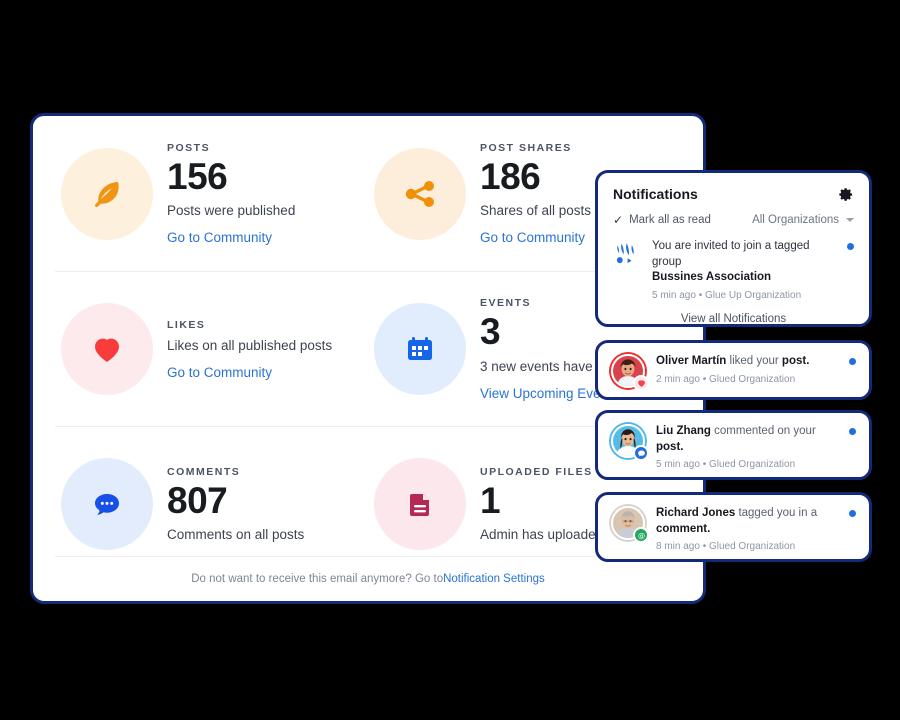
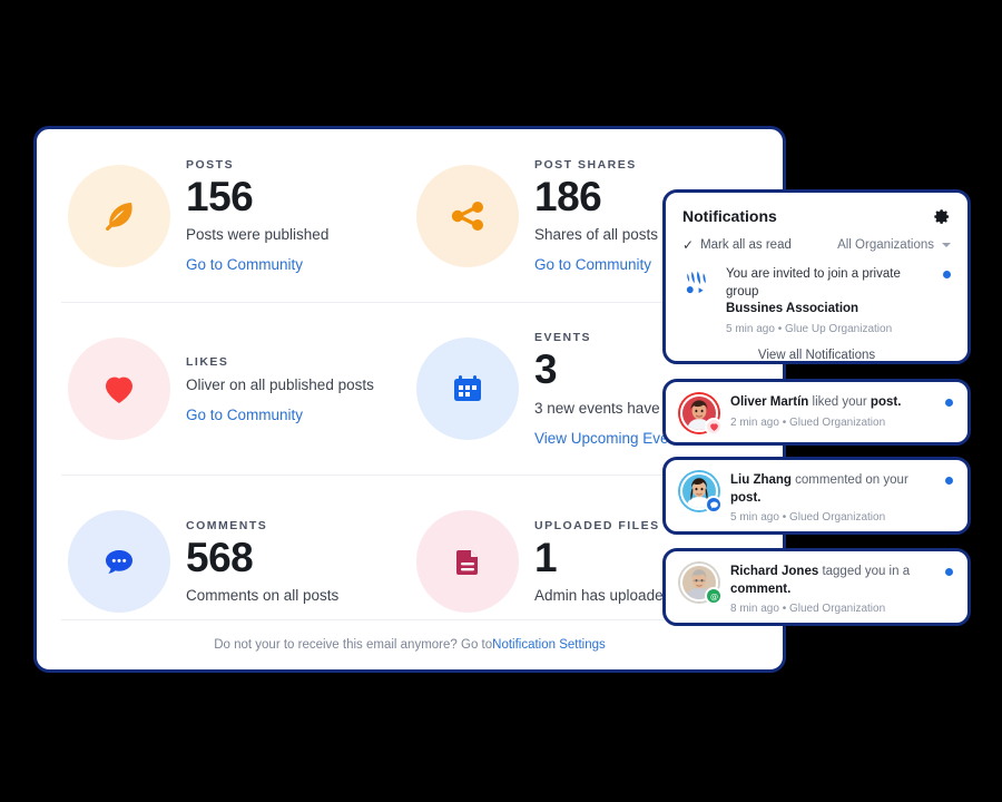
  POSTS
  156
  Posts were published
  Go to Community
  POST SHARES
  186
  Shares of all posts
  Go to Community
  LIKES
- Likes on all published posts
+ Oliver on all published posts
  Go to Community
  EVENTS
  3
  3 new events have
  View Upcoming Ev
  COMMENTS
- 807
+ 568
  Comments on all posts
  UPLOADED FILES
  1
  Admin has uploade
- Do not want to receive this email anymore? Go to
+ Do not your to receive this email anymore? Go to
  Notification Settings
  Notifications
  ✓
  Mark all as read
  All Organizations
- You are invited to join a tagged group
+ You are invited to join a private group
  Bussines Association
  5 min ago • Glue Up Organization
  View all Notifications
  Oliver Martín liked your post.
  2 min ago • Glued Organization
  Liu Zhang commented on your post.
  5 min ago • Glued Organization
  @
  Richard Jones tagged you in a comment.
  8 min ago • Glued Organization
